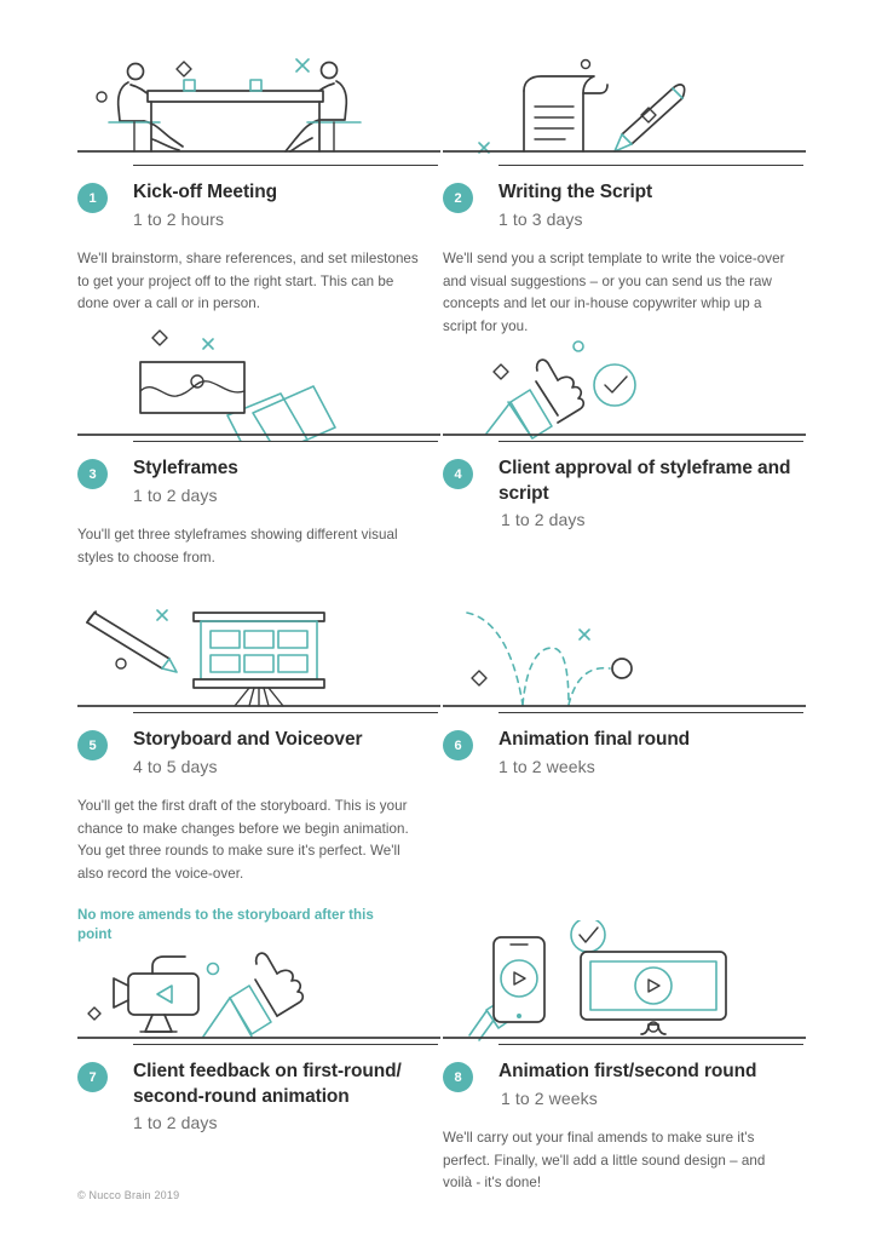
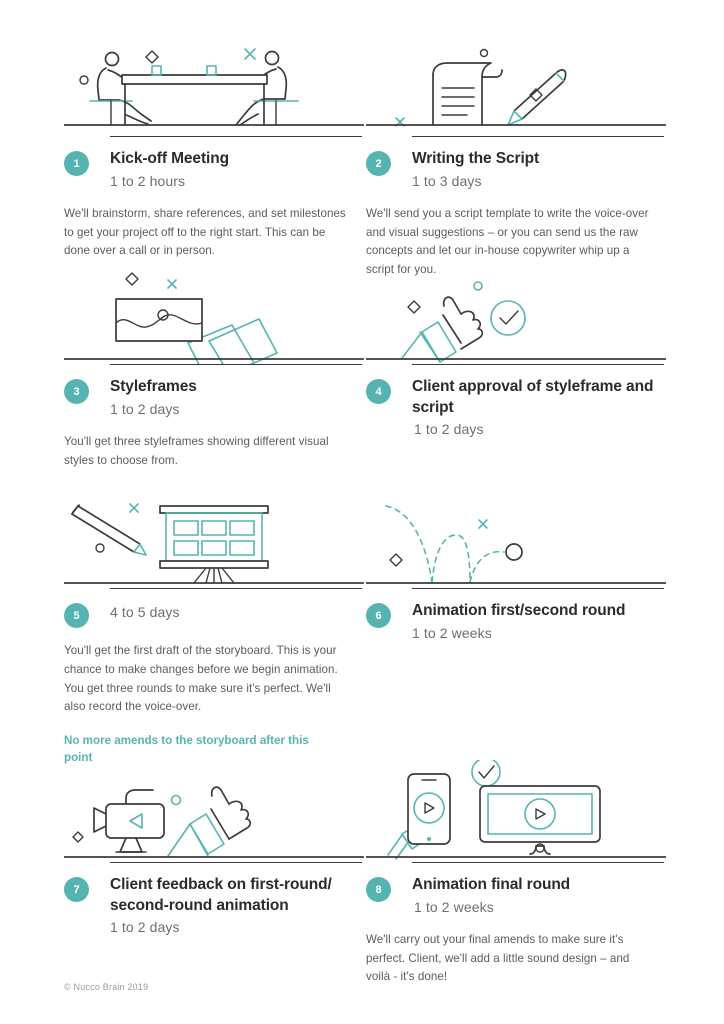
  1
  Kick-off Meeting
  1 to 2 hours
  We'll brainstorm, share references, and set milestones to get your project off to the right start. This can be done over a call or in person.
  2
  Writing the Script
  1 to 3 days
  We'll send you a script template to write the voice-over and visual suggestions – or you can send us the raw concepts and let our in-house copywriter whip up a script for you.
  3
  Styleframes
  1 to 2 days
  You'll get three styleframes showing different visual styles to choose from.
  4
  Client approval of styleframe and script
  1 to 2 days
  5
- Storyboard and Voiceover
  4 to 5 days
  You'll get the first draft of the storyboard. This is your chance to make changes before we begin animation. You get three rounds to make sure it's perfect. We'll also record the voice-over.
  No more amends to the storyboard after this point
  6
- Animation final round
+ Animation first/second round
  1 to 2 weeks
  7
  Client feedback on first-round/ second-round animation
  1 to 2 days
  8
- Animation first/second round
+ Animation final round
  1 to 2 weeks
- We'll carry out your final amends to make sure it's perfect. Finally, we'll add a little sound design – and voilà - it's done!
+ We'll carry out your final amends to make sure it's perfect. Client, we'll add a little sound design – and voilà - it's done!
  © Nucco Brain 2019
